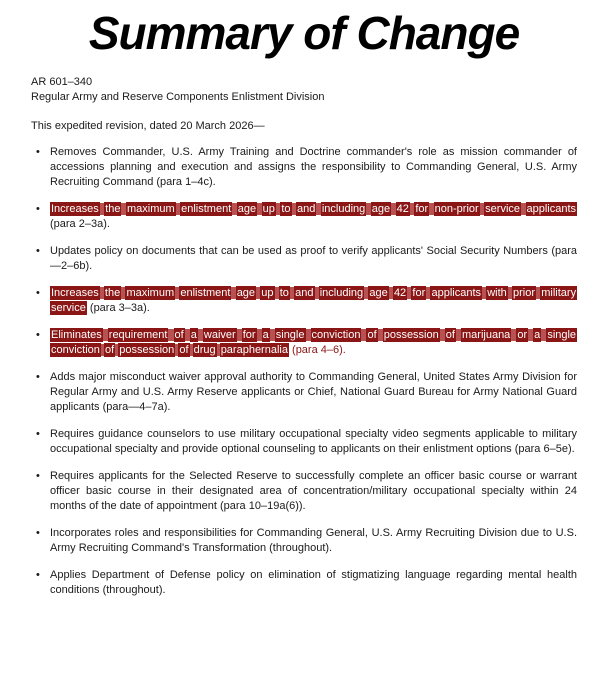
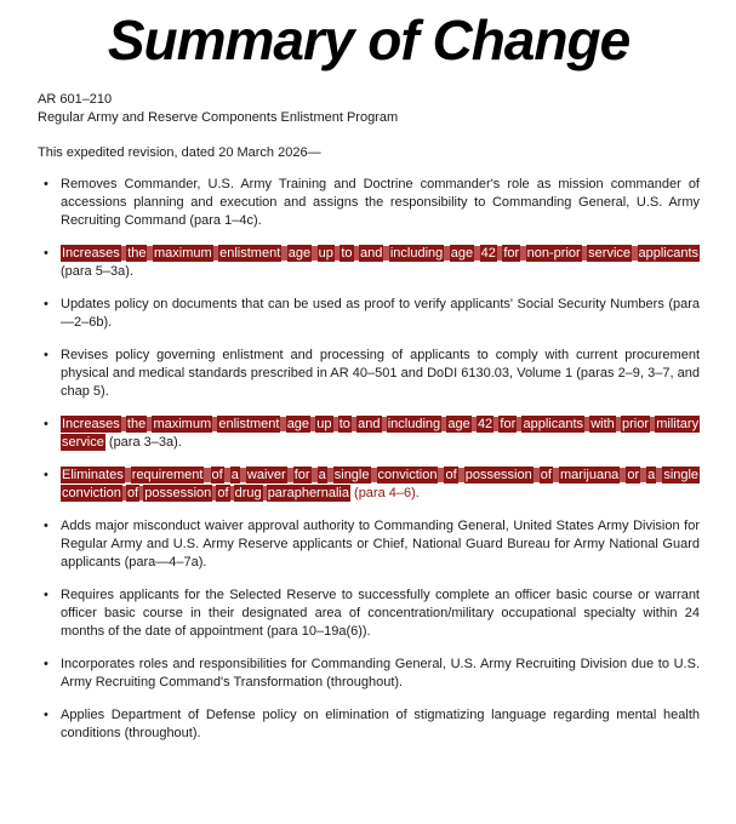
  Summary of Change
- AR 601–340
+ AR 601–210
- Regular Army and Reserve Components Enlistment Division
+ Regular Army and Reserve Components Enlistment Program
  This expedited revision, dated 20 March 2026—
  Removes Commander, U.S. Army Training and Doctrine commander's role as mission commander of accessions planning and execution and assigns the responsibility to Commanding General, U.S. Army Recruiting Command (para 1–4c).
- Increases the maximum enlistment age up to and including age 42 for non-prior service applicants (para 2–3a).
+ Increases the maximum enlistment age up to and including age 42 for non-prior service applicants (para 5–3a).
  Updates policy on documents that can be used as proof to verify applicants' Social Security Numbers (para—2–6b).
+ Revises policy governing enlistment and processing of applicants to comply with current procurement physical and medical standards prescribed in AR 40–501 and DoDI 6130.03, Volume 1 (paras 2–9, 3–7, and chap 5).
  Increases the maximum enlistment age up to and including age 42 for applicants with prior military service (para 3–3a).
  Eliminates requirement of a waiver for a single conviction of possession of marijuana or a single conviction of possession of drug paraphernalia (para 4–6).
  Adds major misconduct waiver approval authority to Commanding General, United States Army Division for Regular Army and U.S. Army Reserve applicants or Chief, National Guard Bureau for Army National Guard applicants (para—4–7a).
- Requires guidance counselors to use military occupational specialty video segments applicable to military occupational specialty and provide optional counseling to applicants on their enlistment options (para 6–5e).
  Requires applicants for the Selected Reserve to successfully complete an officer basic course or warrant officer basic course in their designated area of concentration/military occupational specialty within 24 months of the date of appointment (para 10–19a(6)).
  Incorporates roles and responsibilities for Commanding General, U.S. Army Recruiting Division due to U.S. Army Recruiting Command's Transformation (throughout).
  Applies Department of Defense policy on elimination of stigmatizing language regarding mental health conditions (throughout).
